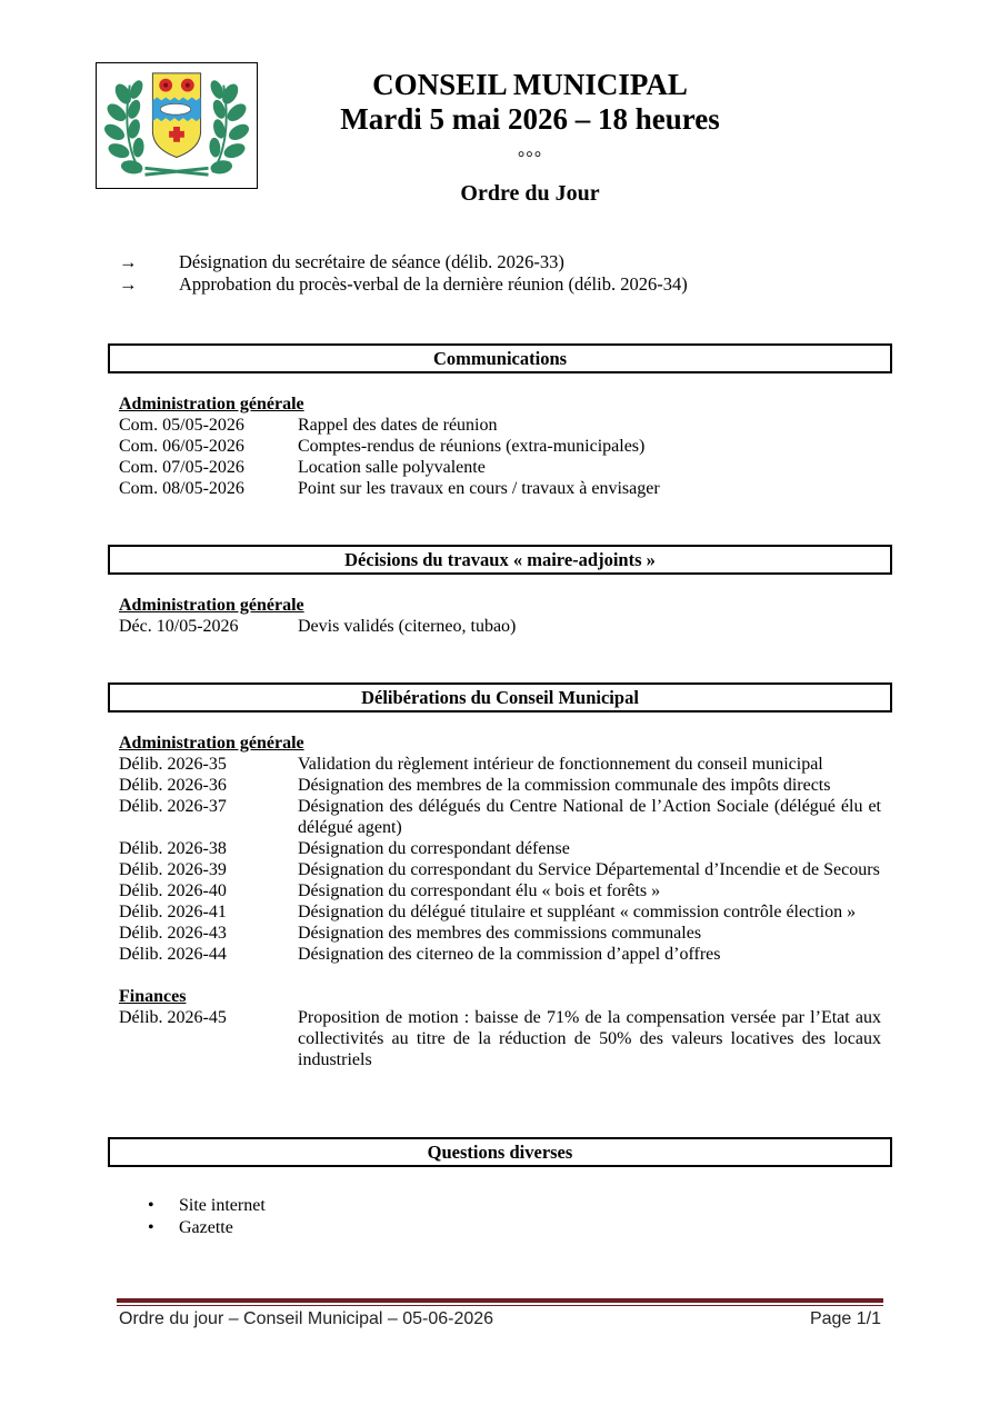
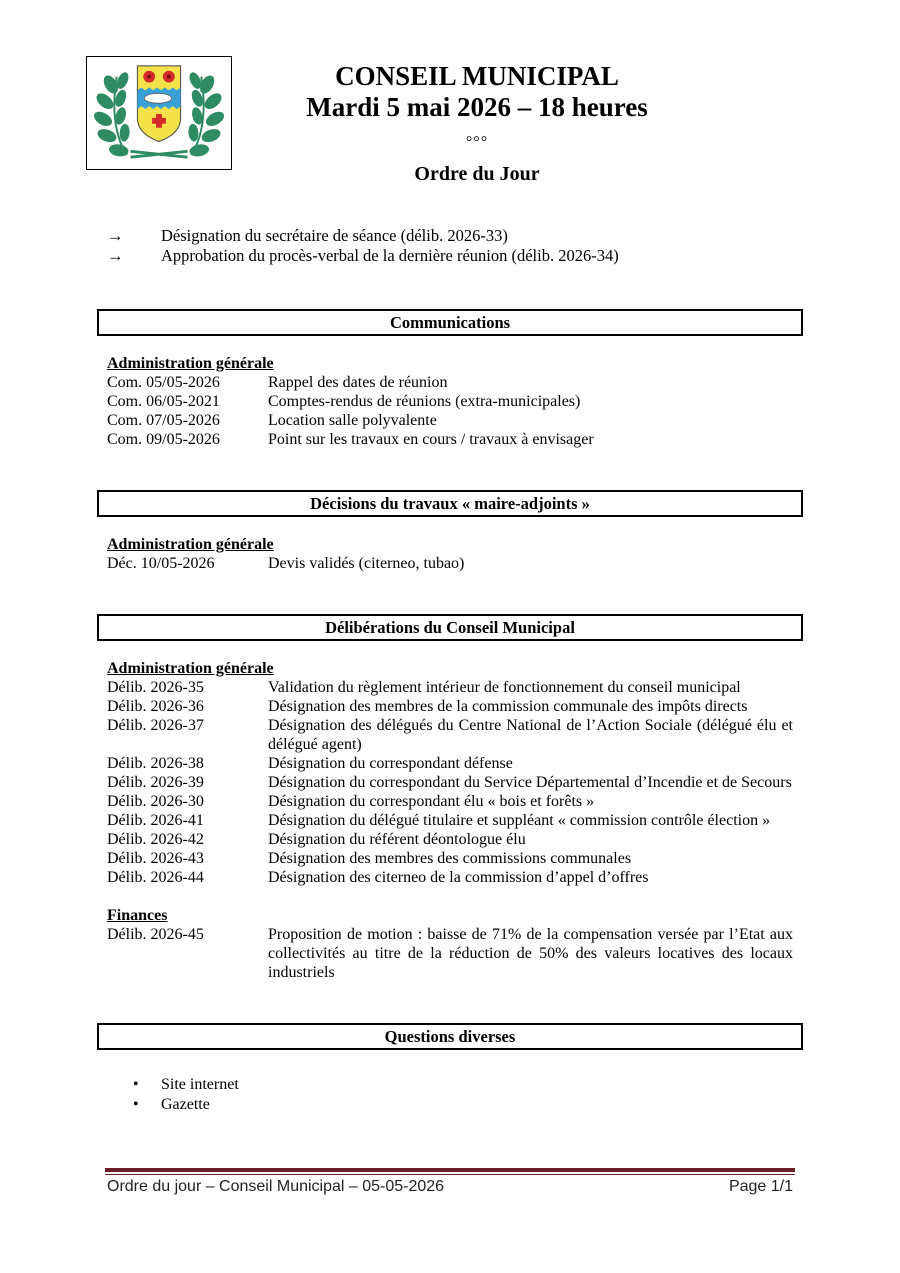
  CONSEIL MUNICIPAL
  Mardi 5 mai 2026 – 18 heures
  °°°
  Ordre du Jour
  →
  Désignation du secrétaire de séance (délib. 2026-33)
  →
  Approbation du procès-verbal de la dernière réunion (délib. 2026-34)
  Communications
  Administration générale
  Com. 05/05-2026
  Rappel des dates de réunion
- Com. 06/05-2026
+ Com. 06/05-2021
  Comptes-rendus de réunions (extra-municipales)
  Com. 07/05-2026
  Location salle polyvalente
- Com. 08/05-2026
+ Com. 09/05-2026
  Point sur les travaux en cours / travaux à envisager
  Décisions du travaux « maire-adjoints »
  Administration générale
  Déc. 10/05-2026
  Devis validés (citerneo, tubao)
  Délibérations du Conseil Municipal
  Administration générale
  Délib. 2026-35
  Validation du règlement intérieur de fonctionnement du conseil municipal
  Délib. 2026-36
  Désignation des membres de la commission communale des impôts directs
  Délib. 2026-37
  Désignation des délégués du Centre National de l’Action Sociale (délégué élu et délégué agent)
  Délib. 2026-38
  Désignation du correspondant défense
  Délib. 2026-39
  Désignation du correspondant du Service Départemental d’Incendie et de Secours
- Délib. 2026-40
+ Délib. 2026-30
  Désignation du correspondant élu « bois et forêts »
  Délib. 2026-41
  Désignation du délégué titulaire et suppléant « commission contrôle élection »
+ Délib. 2026-42
+ Désignation du référent déontologue élu
  Délib. 2026-43
  Désignation des membres des commissions communales
  Délib. 2026-44
  Désignation des citerneo de la commission d’appel d’offres
  Finances
  Délib. 2026-45
  Proposition de motion : baisse de 71% de la compensation versée par l’Etat aux collectivités au titre de la réduction de 50% des valeurs locatives des locaux industriels
  Questions diverses
  •
  Site internet
  •
  Gazette
- Ordre du jour – Conseil Municipal – 05-06-2026
+ Ordre du jour – Conseil Municipal – 05-05-2026
  Page 1/1
